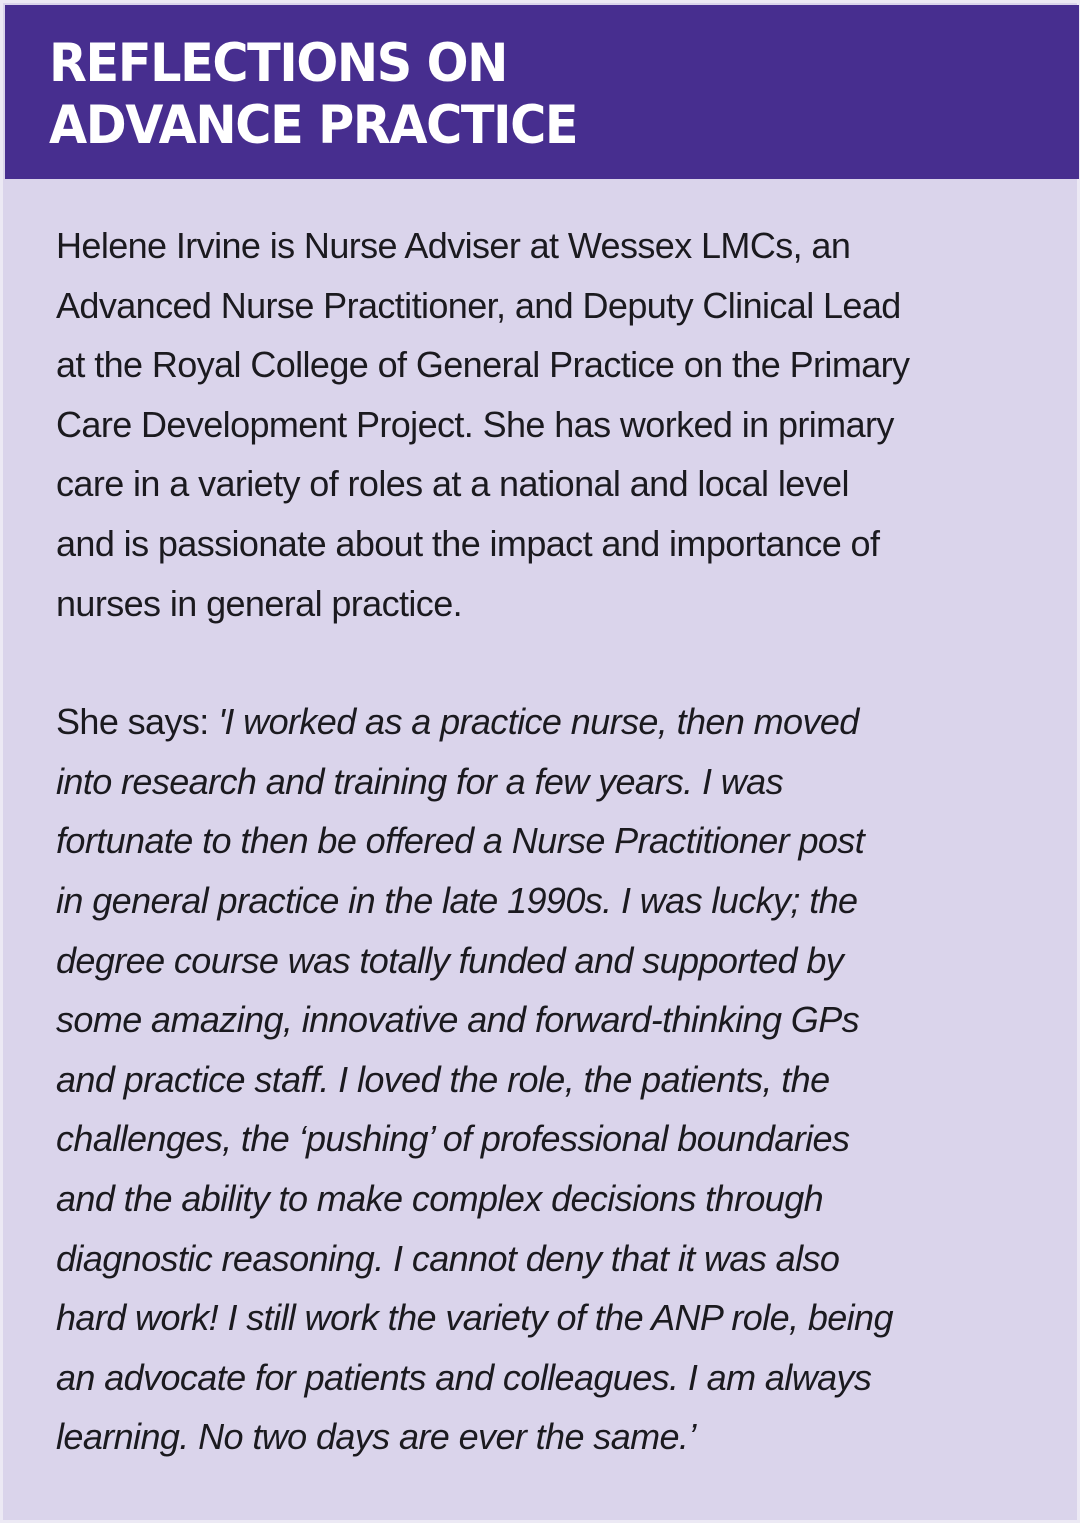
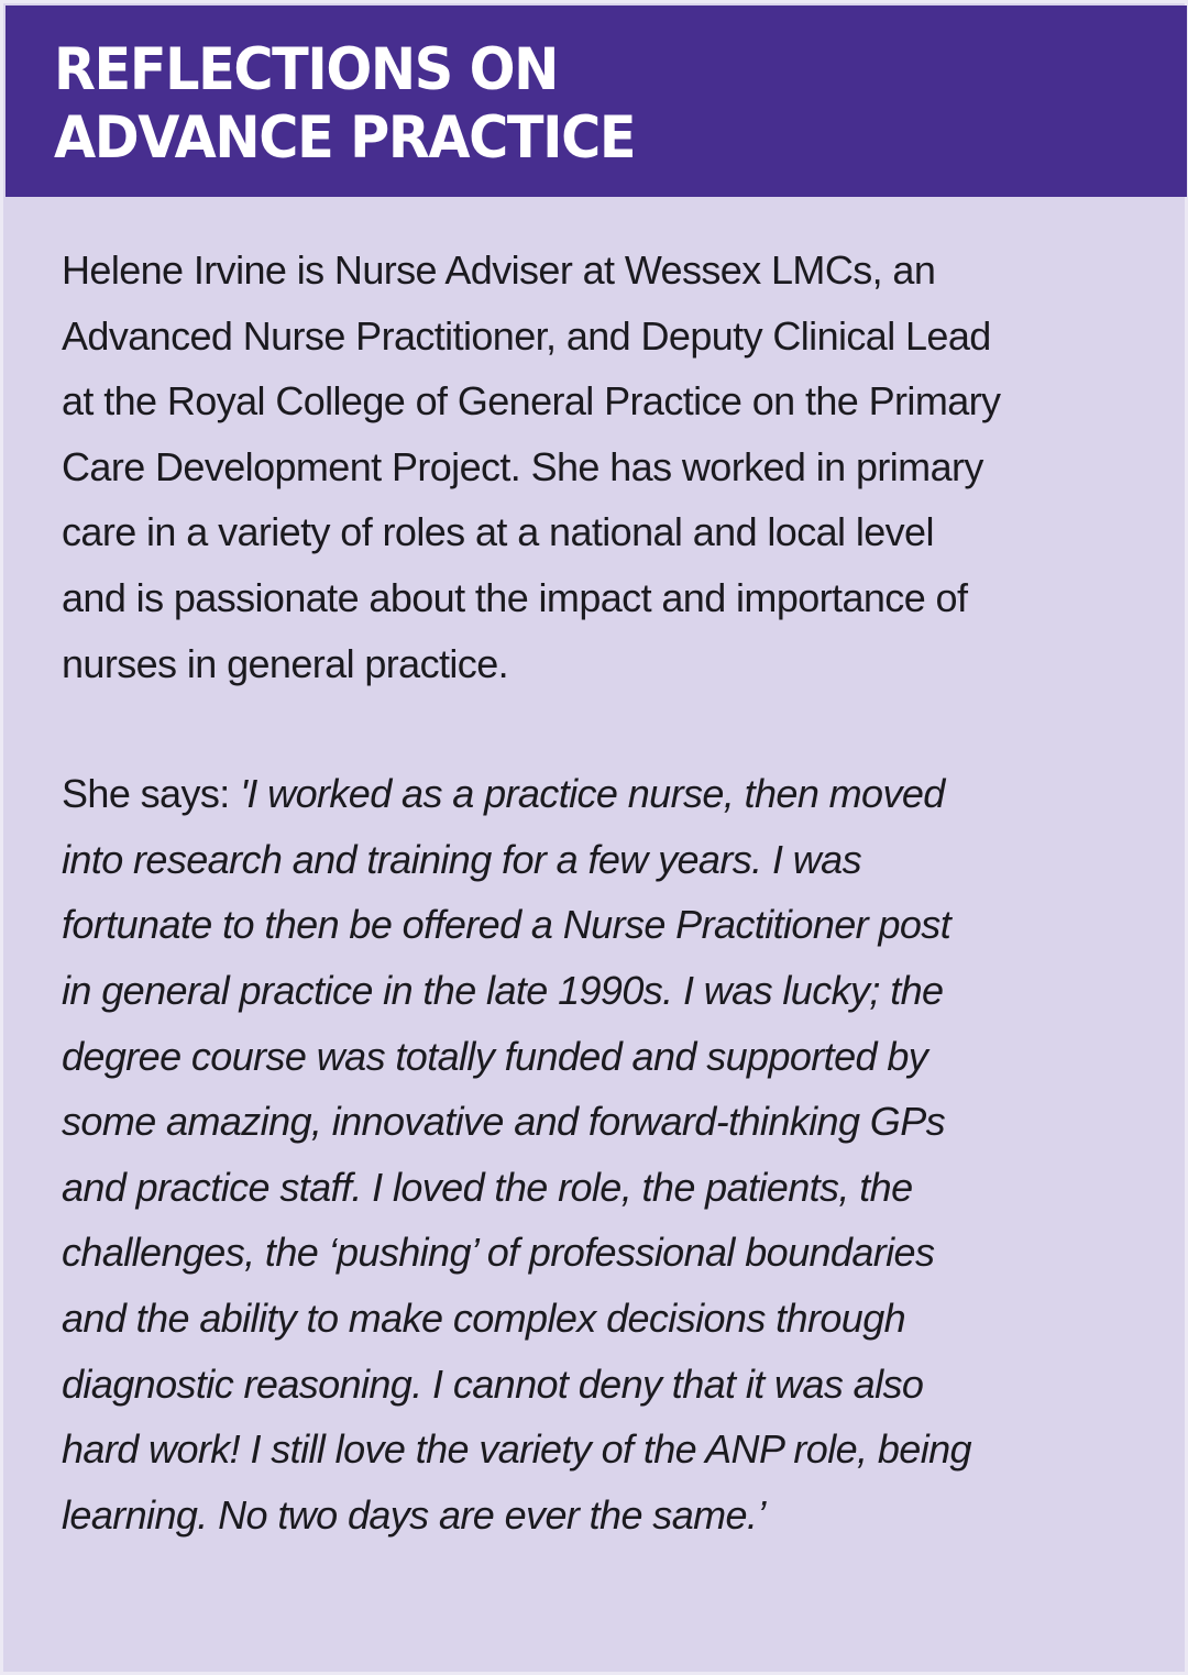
  REFLECTIONS ON
  ADVANCE PRACTICE
  Helene Irvine is Nurse Adviser at Wessex LMCs, an
  Advanced Nurse Practitioner, and Deputy Clinical Lead
  at the Royal College of General Practice on the Primary
  Care Development Project. She has worked in primary
  care in a variety of roles at a national and local level
  and is passionate about the impact and importance of
  nurses in general practice.
  She says: 'I worked as a practice nurse, then moved
  into research and training for a few years. I was
  fortunate to then be offered a Nurse Practitioner post
  in general practice in the late 1990s. I was lucky; the
  degree course was totally funded and supported by
  some amazing, innovative and forward-thinking GPs
  and practice staff. I loved the role, the patients, the
  challenges, the ‘pushing’ of professional boundaries
  and the ability to make complex decisions through
  diagnostic reasoning. I cannot deny that it was also
- hard work! I still work the variety of the ANP role, being
+ hard work! I still love the variety of the ANP role, being
- an advocate for patients and colleagues. I am always
  learning. No two days are ever the same.’
